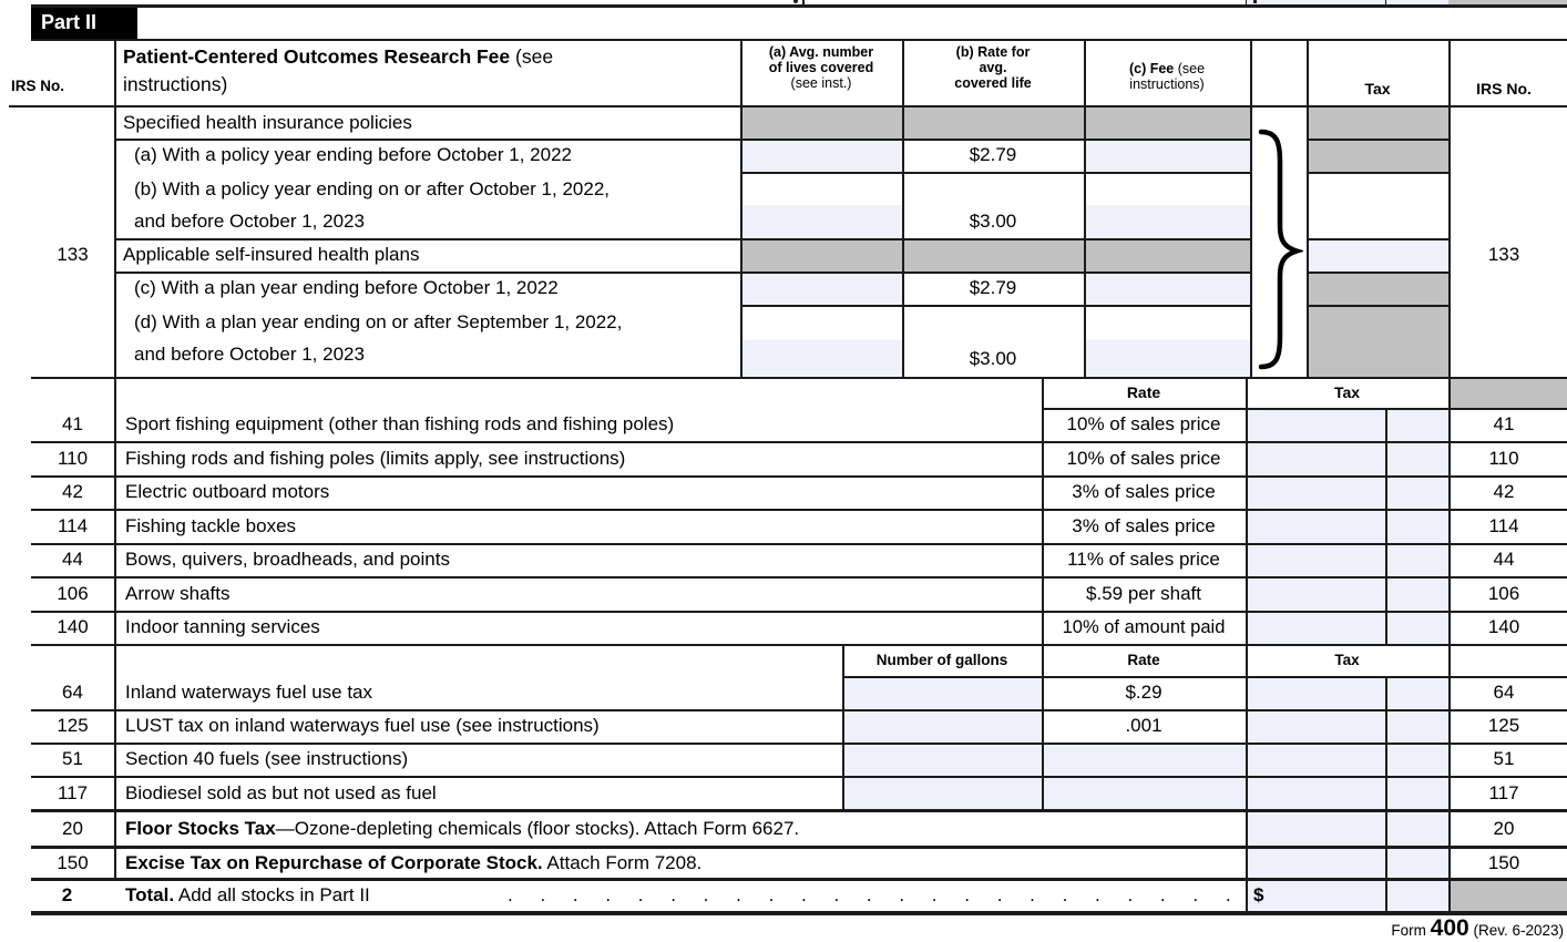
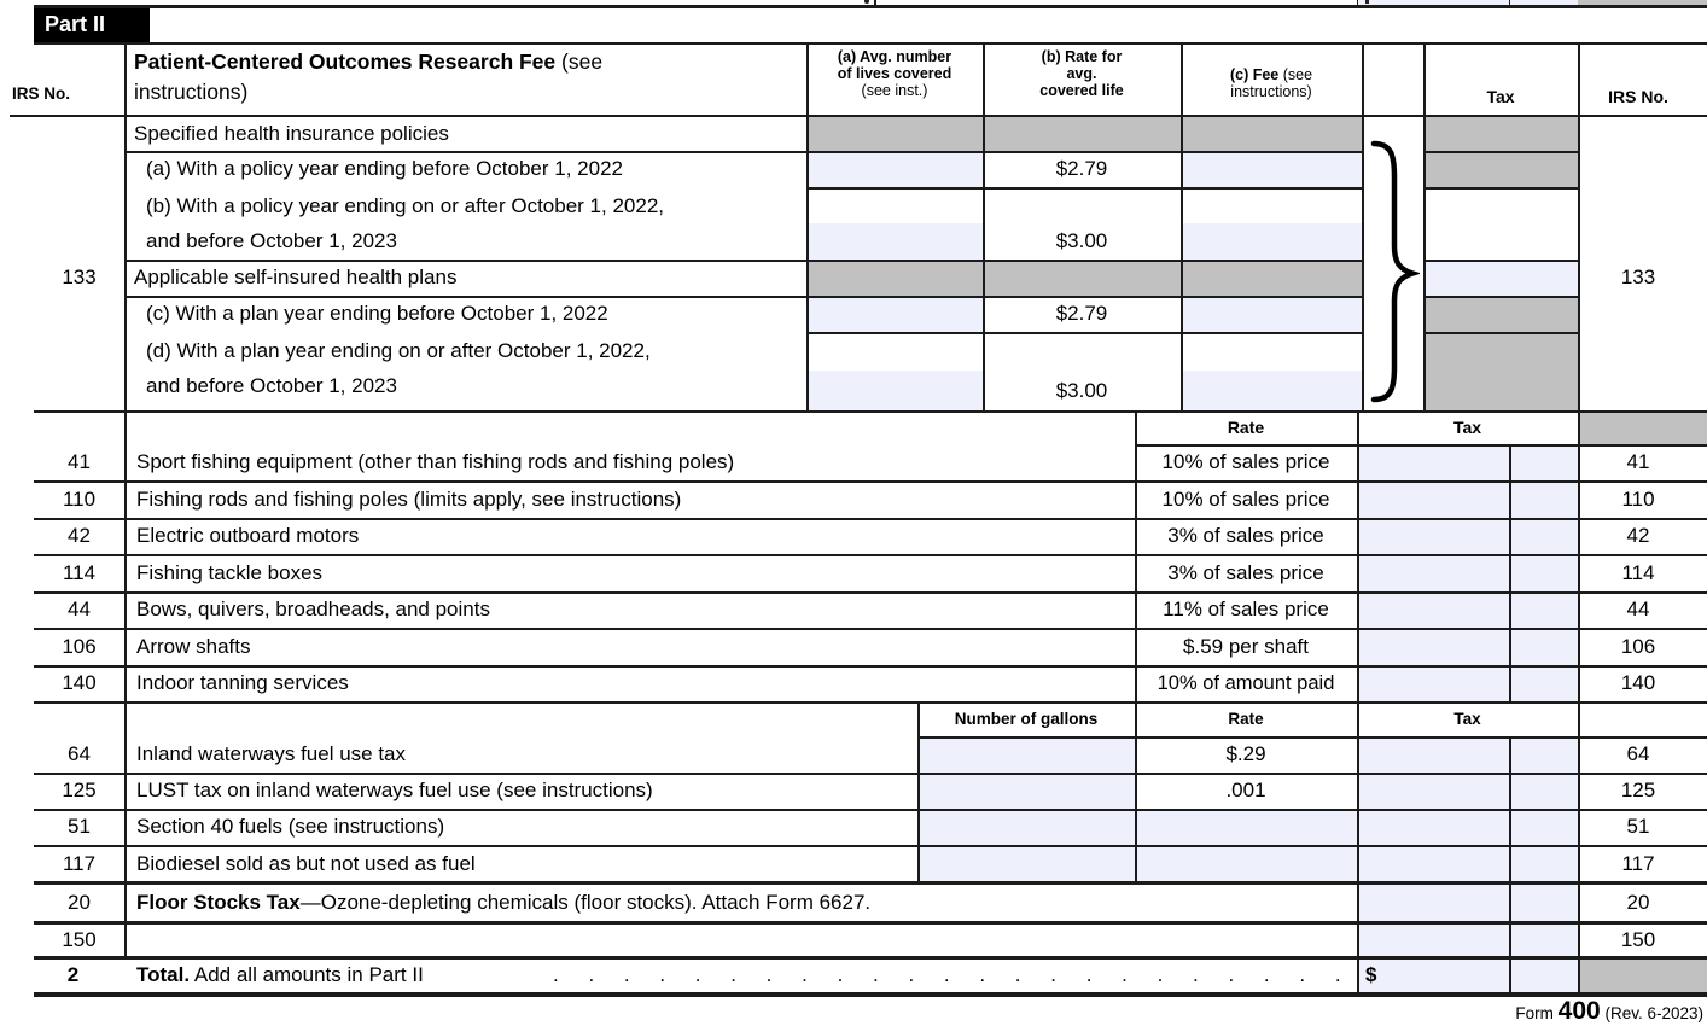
  Part II
  IRS No.
  Patient-Centered Outcomes Research Fee (see
  instructions)
  (a) Avg. number
  of lives covered
  (see inst.)
  (b) Rate for
  avg.
  covered life
  (c) Fee (see
  instructions)
  Tax
  IRS No.
  Specified health insurance policies
  (a) With a policy year ending before October 1, 2022
  (b) With a policy year ending on or after October 1, 2022,
  and before October 1, 2023
  133
  Applicable self-insured health plans
  (c) With a plan year ending before October 1, 2022
- (d) With a plan year ending on or after September 1, 2022,
+ (d) With a plan year ending on or after October 1, 2022,
  and before October 1, 2023
  $2.79
  $3.00
  $2.79
  $3.00
  133
  Rate
  Tax
  41
  Sport fishing equipment (other than fishing rods and fishing poles)
  10% of sales price
  41
  110
  Fishing rods and fishing poles (limits apply, see instructions)
  10% of sales price
  110
  42
  Electric outboard motors
  3% of sales price
  42
  114
  Fishing tackle boxes
  3% of sales price
  114
  44
  Bows, quivers, broadheads, and points
  11% of sales price
  44
  106
  Arrow shafts
  $.59 per shaft
  106
  140
  Indoor tanning services
  10% of amount paid
  140
  Number of gallons
  Rate
  Tax
  64
  Inland waterways fuel use tax
  $.29
  64
  125
  LUST tax on inland waterways fuel use (see instructions)
  .001
  125
  51
  Section 40 fuels (see instructions)
  51
  117
  Biodiesel sold as but not used as fuel
  117
  20
  Floor Stocks Tax—Ozone-depleting chemicals (floor stocks). Attach Form 6627.
  20
  150
- Excise Tax on Repurchase of Corporate Stock. Attach Form 7208.
  150
  2
- Total. Add all stocks in Part II
+ Total. Add all amounts in Part II
  . . . . . . . . . . . . . . . . . . . . . . .
  $
  Form 400 (Rev. 6-2023)
